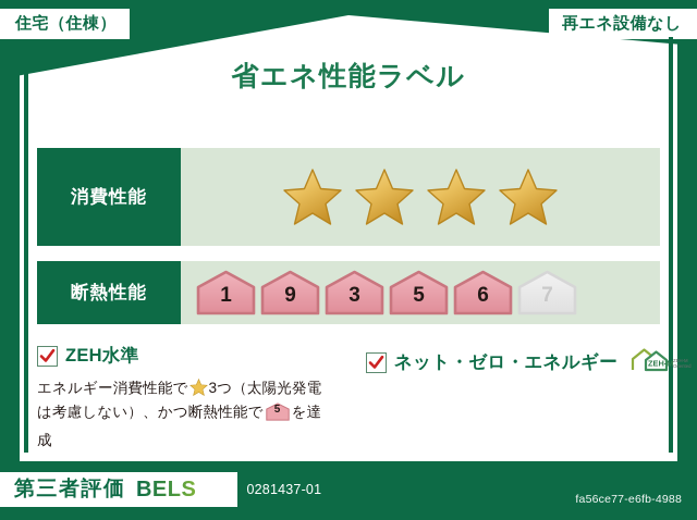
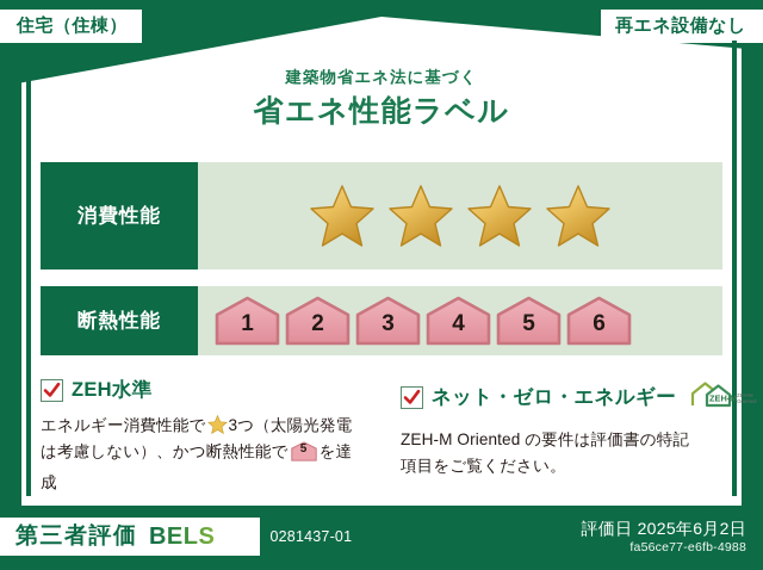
  住宅（住棟）
  再エネ設備なし
+ 建築物省エネ法に基づく
  省エネ性能ラベル
  消費性能
  断熱性能
  1
- 9
+ 2
  3
+ 4
  5
  6
- 7
  ZEH水準
  エネルギー消費性能で 3つ（太陽光発電は考慮しない）、かつ断熱性能で
  5
  を達成
  ネット・ゼロ・エネルギー
  ZEH-M
+ ZEH-M Oriented の要件は評価書の特記項目をご覧ください。
  第三者評価
  BELS
  0281437-01
+ 評価日 2025年6月2日
  fa56ce77-e6fb-4988
